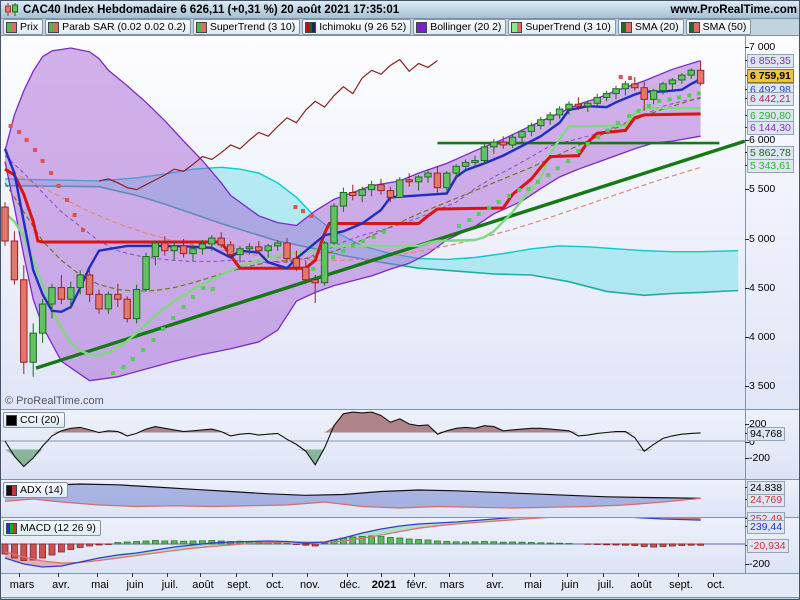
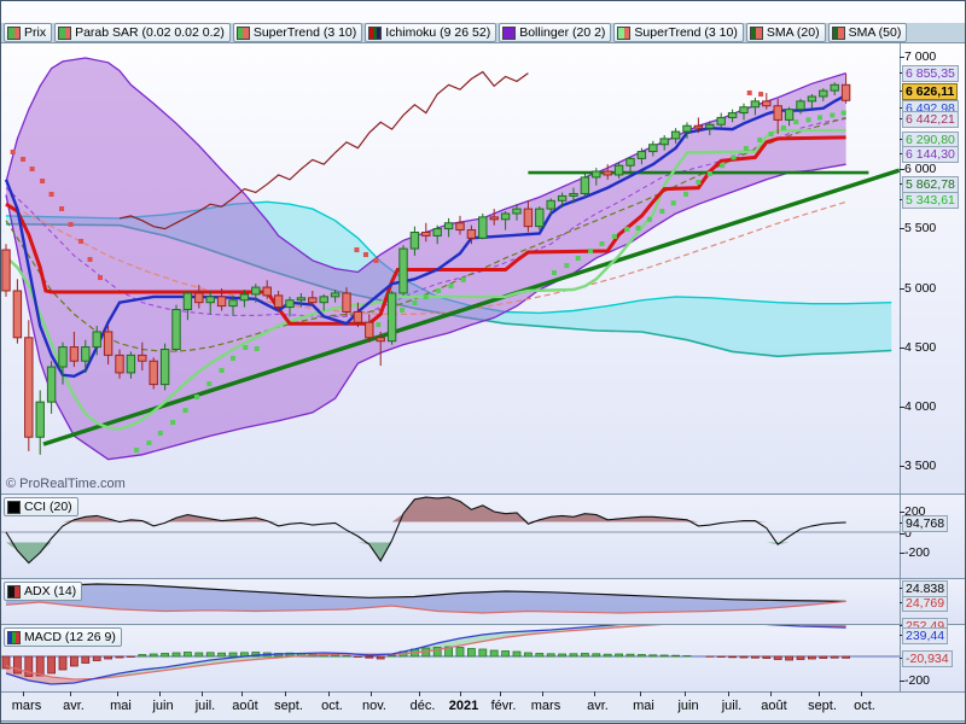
- CAC40 Index Hebdomadaire 6 626,11 (+0,31 %) 20 août 2021 17:35:01
- www.ProRealTime.com
  Prix
  Parab SAR (0.02 0.02 0.2)
  SuperTrend (3 10)
  Ichimoku (9 26 52)
  Bollinger (20 2)
  SuperTrend (3 10)
  SMA (20)
  SMA (50)
  © ProRealTime.com
  CCI (20)
  ADX (14)
  MACD (12 26 9)
  7 000
  6 855,35
  6 492,98
  6 442,21
- 6 759,91
+ 6 626,11
  6 290,80
  6 144,30
  6 000
  5 862,78
  5 343,61
  5 500
  5 000
  4 500
  4 000
  3 500
  200
  94,768
  0
  -200
  24.838
  24,769
  252,49
  239,44
  -20,934
  -200
  mars
  avr.
  mai
  juin
  juil.
  août
  sept.
  oct.
  nov.
  déc.
  2021
  févr.
  mars
  avr.
  mai
  juin
  juil.
  août
  sept.
  oct.
